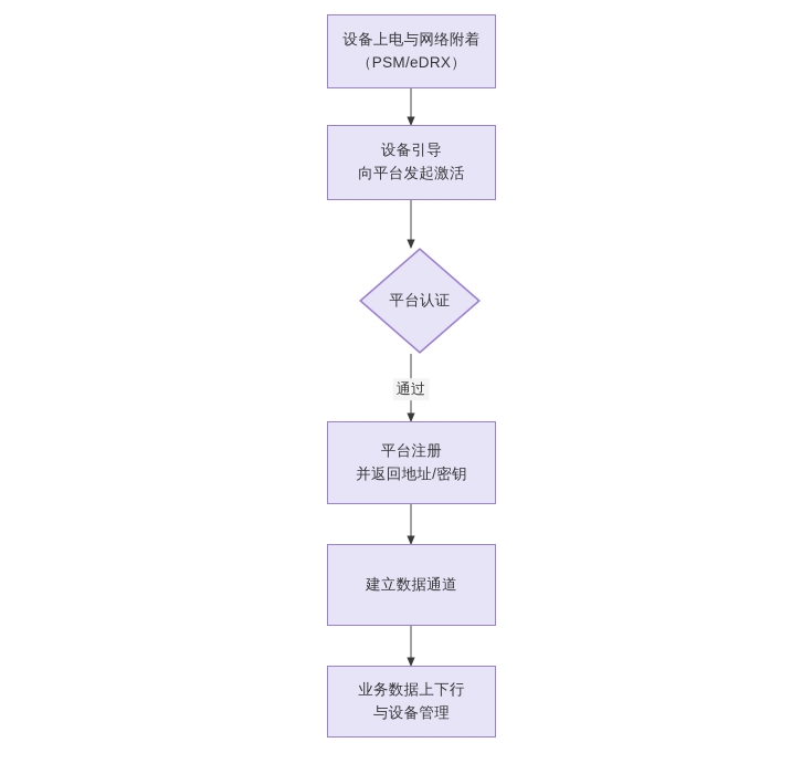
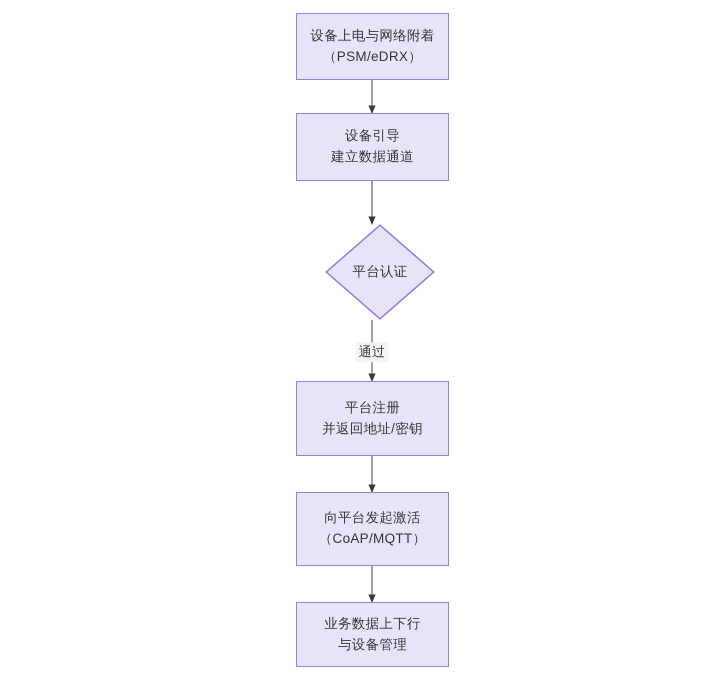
  设备上电与网络附着
  （PSM/eDRX）
  设备引导
- 向平台发起激活
+ 建立数据通道
  平台认证
  平台注册
  并返回地址/密钥
- 建立数据通道
+ 向平台发起激活
+ （CoAP/MQTT）
  业务数据上下行
  与设备管理
  通过
